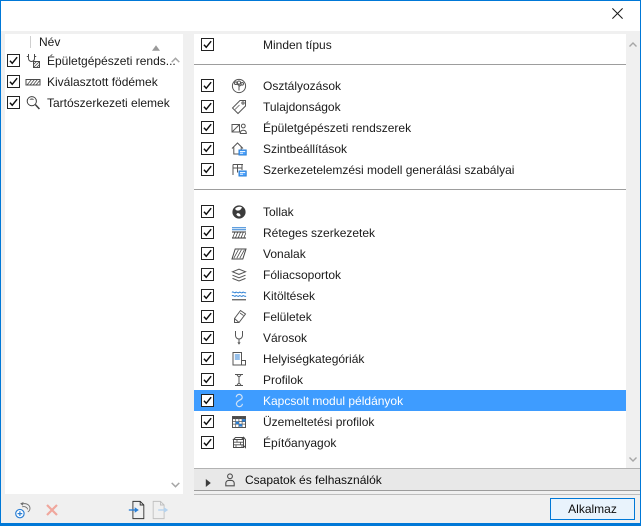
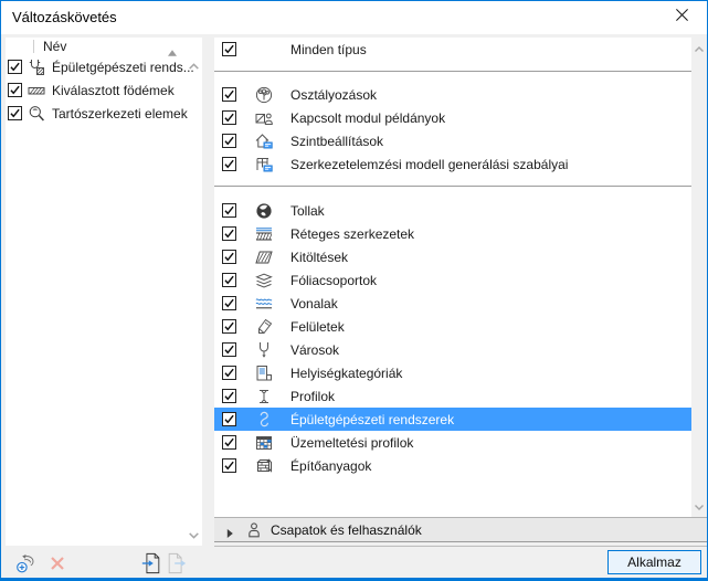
+ Változáskövetés
  Név
  Épületgépészeti rends..
  Kiválasztott födémek
  Tartószerkezeti elemek
  Minden típus
  Osztályozások
- Tulajdonságok
- Épületgépészeti rendszerek
+ Kapcsolt modul példányok
  Szintbeállítások
  Szerkezetelemzési modell generálási szabályai
  Tollak
  Réteges szerkezetek
- Vonalak
+ Kitöltések
  Fóliacsoportok
- Kitöltések
+ Vonalak
  Felületek
  Városok
  Helyiségkategóriák
  Profilok
- Kapcsolt modul példányok
+ Épületgépészeti rendszerek
  Üzemeltetési profilok
  Építőanyagok
  Csapatok és felhasználók
  Alkalmaz
